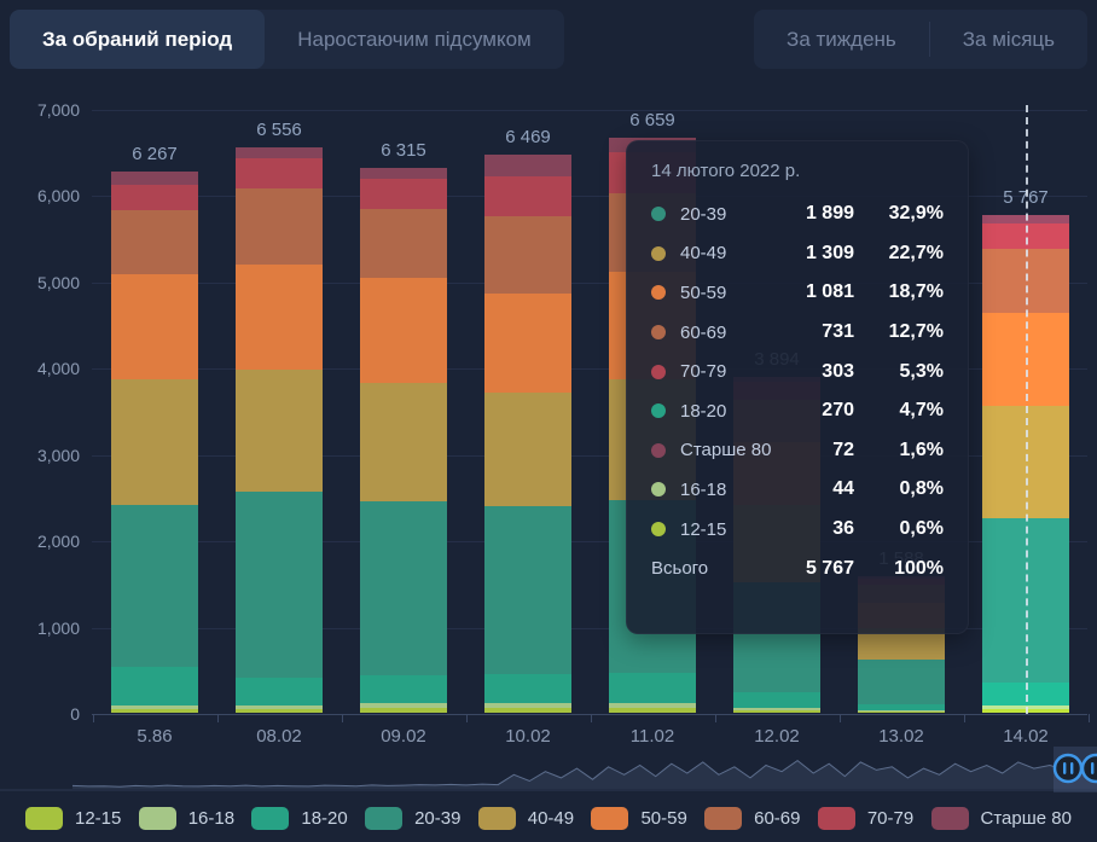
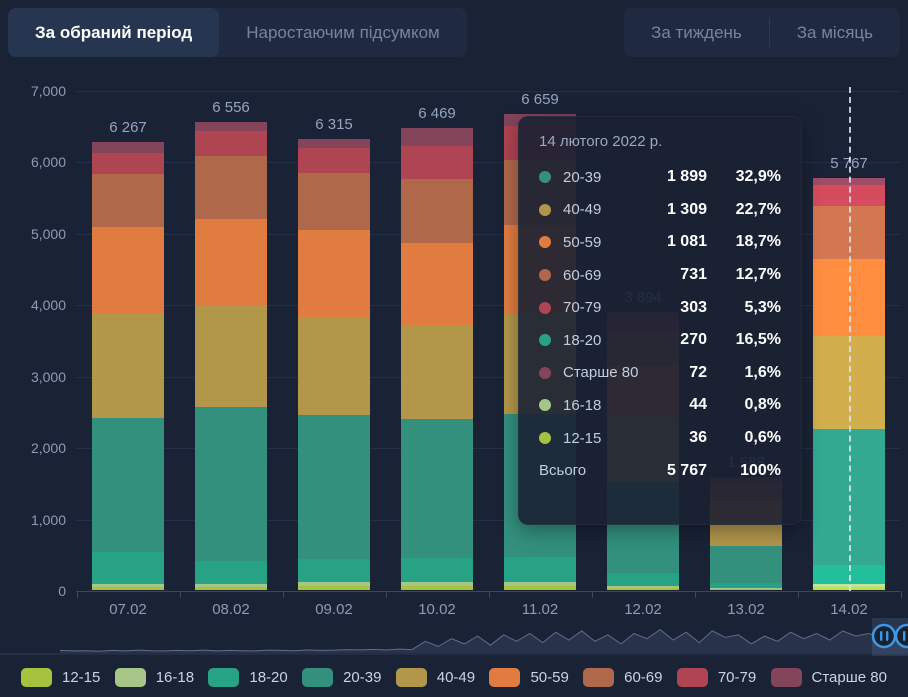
  За обраний період
  Наростаючим підсумком
  За тиждень
  За місяць
  0
  1,000
  2,000
  3,000
  4,000
  5,000
  6,000
  7,000
  6 267
  6 556
  6 315
  6 469
  6 659
  5 767
- 5.86
+ 07.02
  08.02
  09.02
  10.02
  11.02
  12.02
  13.02
  14.02
  14 лютого 2022 р.
  20-39
  1 899
  32,9%
  40-49
  1 309
  22,7%
  50-59
  1 081
  18,7%
  60-69
  731
  12,7%
  70-79
  303
  5,3%
  18-20
  270
- 4,7%
+ 16,5%
  Старше 80
  72
  1,6%
  16-18
  44
  0,8%
  12-15
  36
  0,6%
  Всього
  5 767
  100%
  12-15
  16-18
  18-20
  20-39
  40-49
  50-59
  60-69
  70-79
  Старше 80
